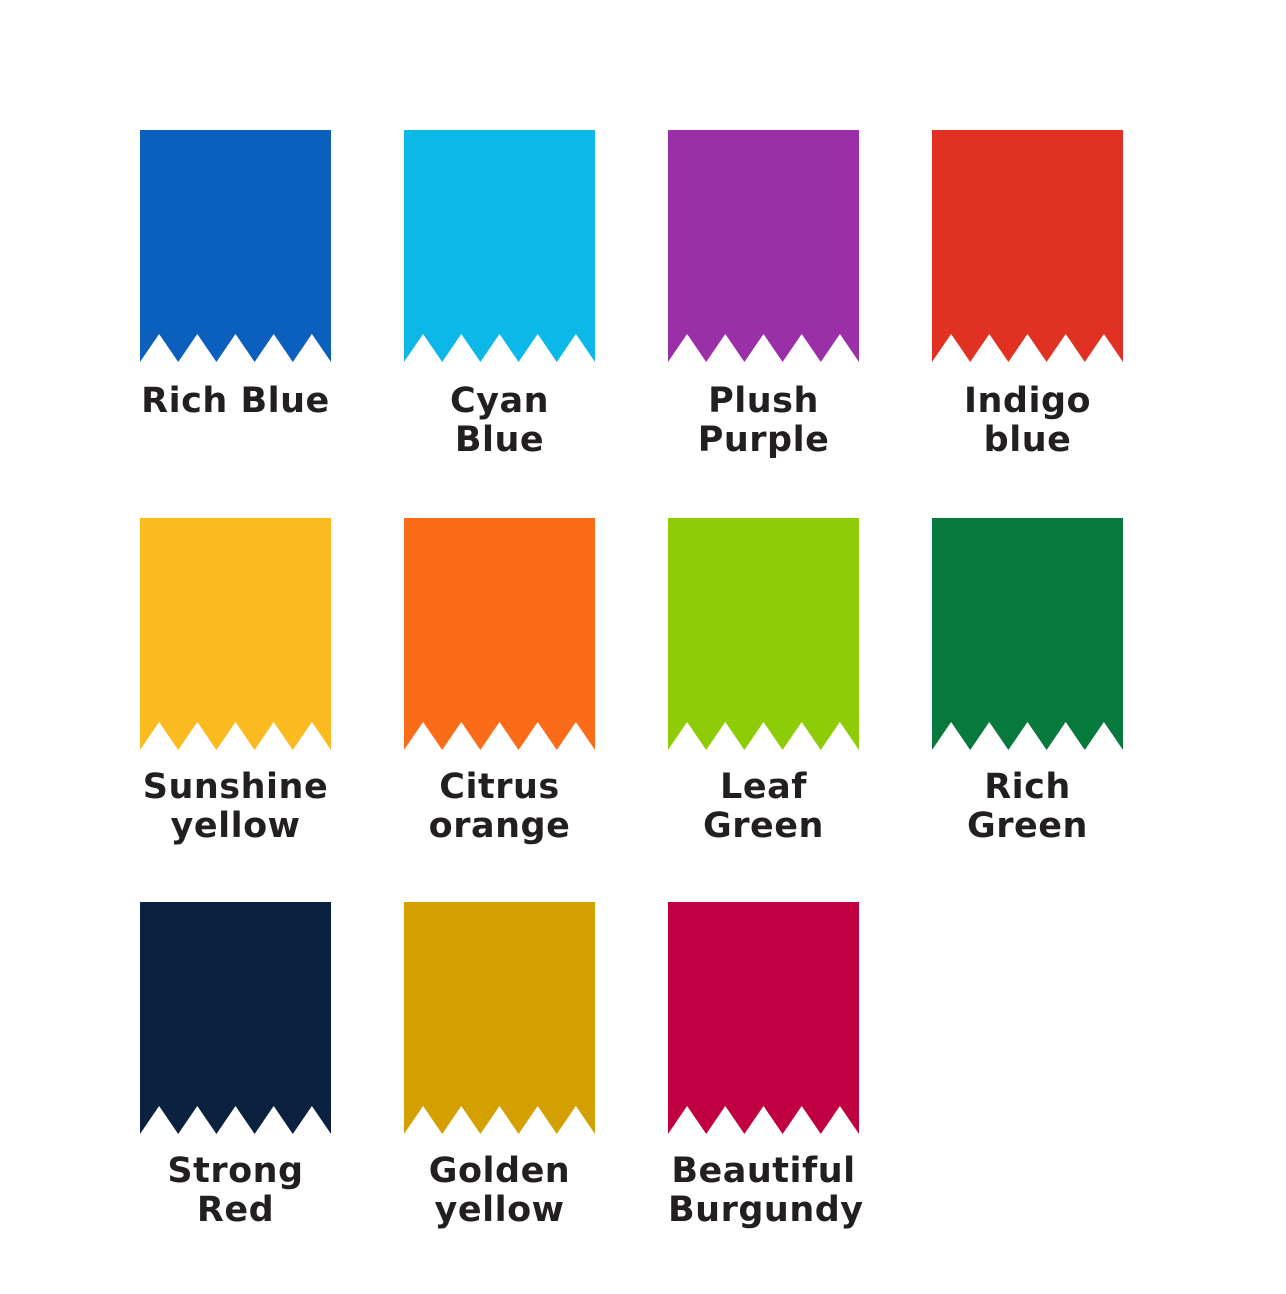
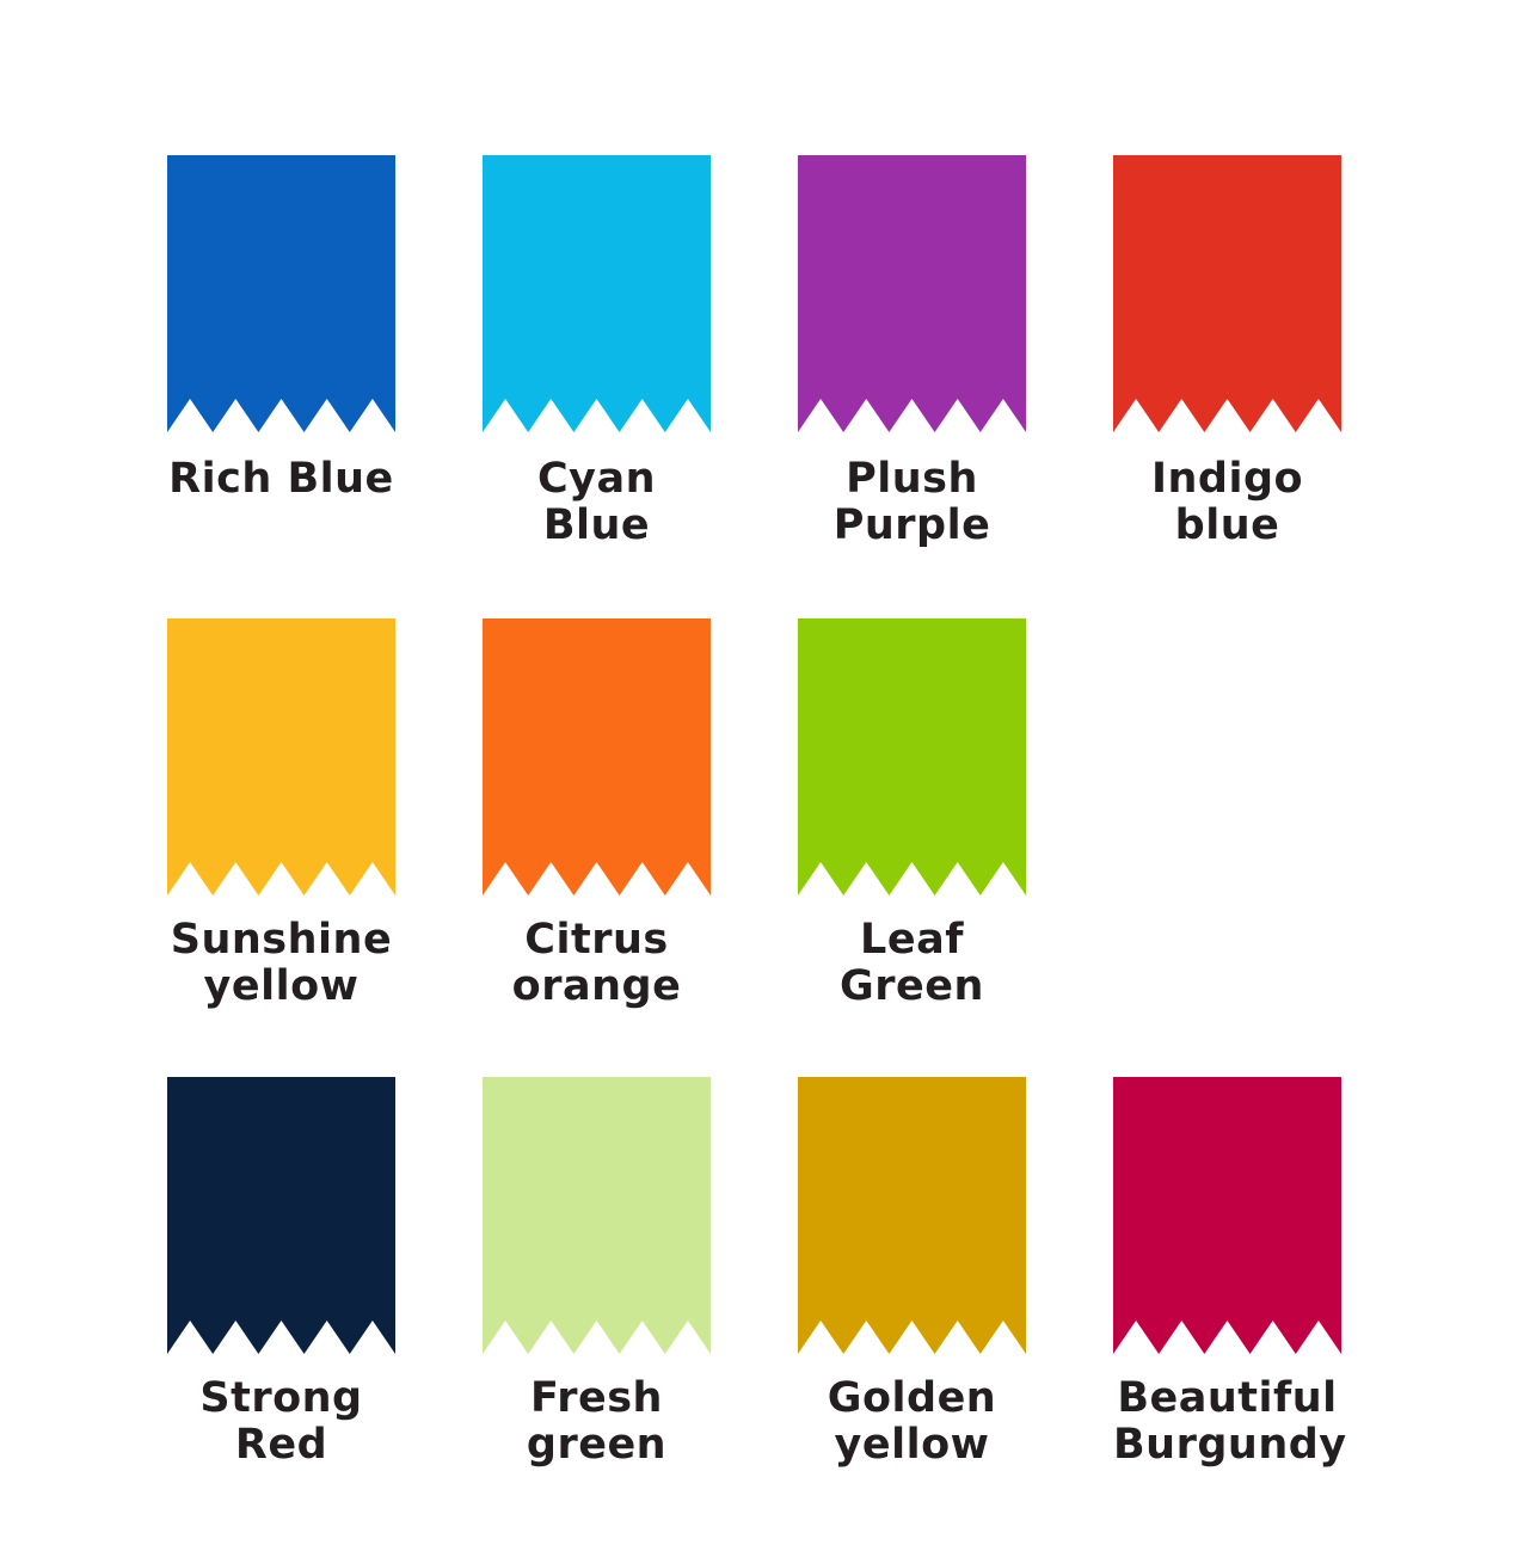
  Rich Blue
  Cyan Blue
  Plush Purple
  Indigo blue
  Sunshine
  yellow
  Citrus
  orange
  Leaf Green
- Rich Green
  Strong Red
+ Fresh green
  Golden
  yellow
  Beautiful
  Burgundy
